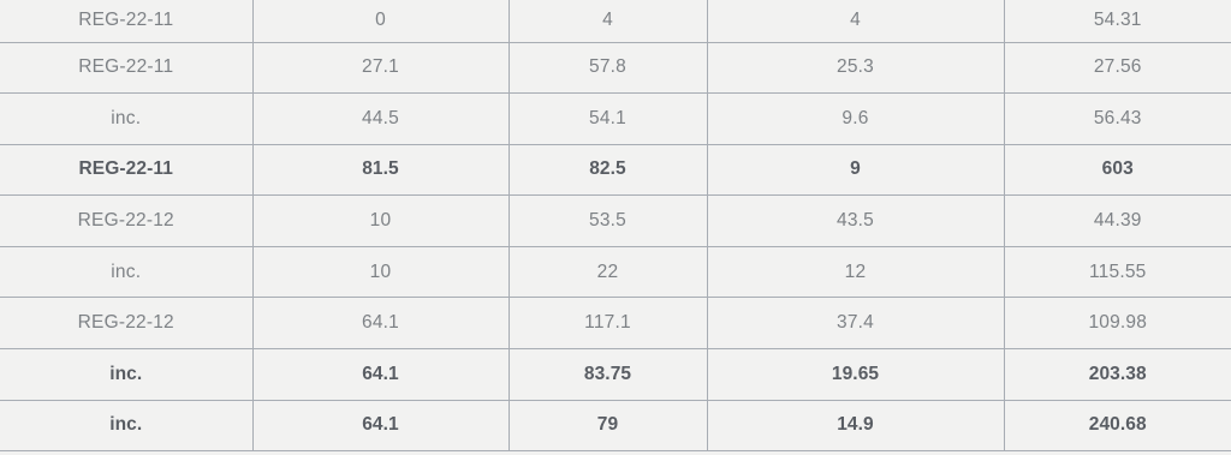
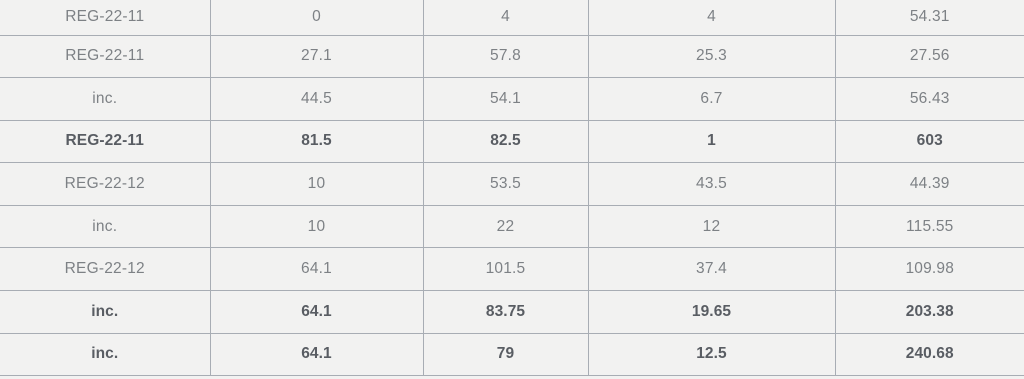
  REG-22-11	0	4	4	54.31
  REG-22-11	27.1	57.8	25.3	27.56
- inc.	44.5	54.1	9.6	56.43
+ inc.	44.5	54.1	6.7	56.43
- REG-22-11	81.5	82.5	9	603
+ REG-22-11	81.5	82.5	1	603
  REG-22-12	10	53.5	43.5	44.39
  inc.	10	22	12	115.55
- REG-22-12	64.1	117.1	37.4	109.98
+ REG-22-12	64.1	101.5	37.4	109.98
  inc.	64.1	83.75	19.65	203.38
- inc.	64.1	79	14.9	240.68
+ inc.	64.1	79	12.5	240.68
